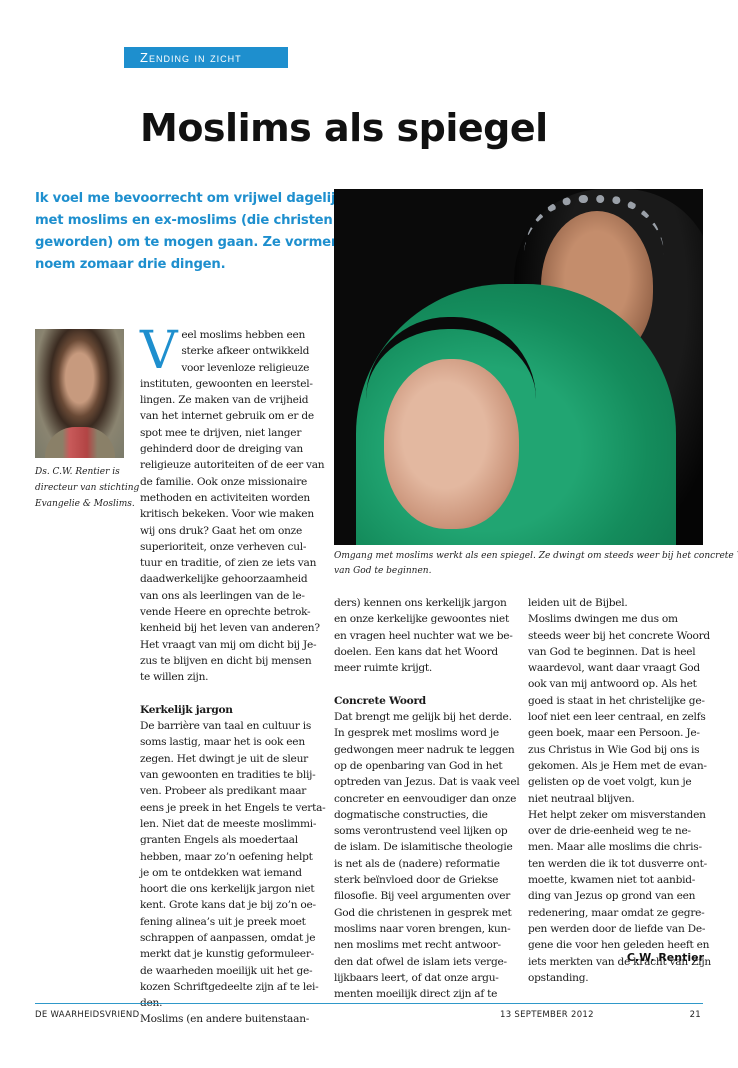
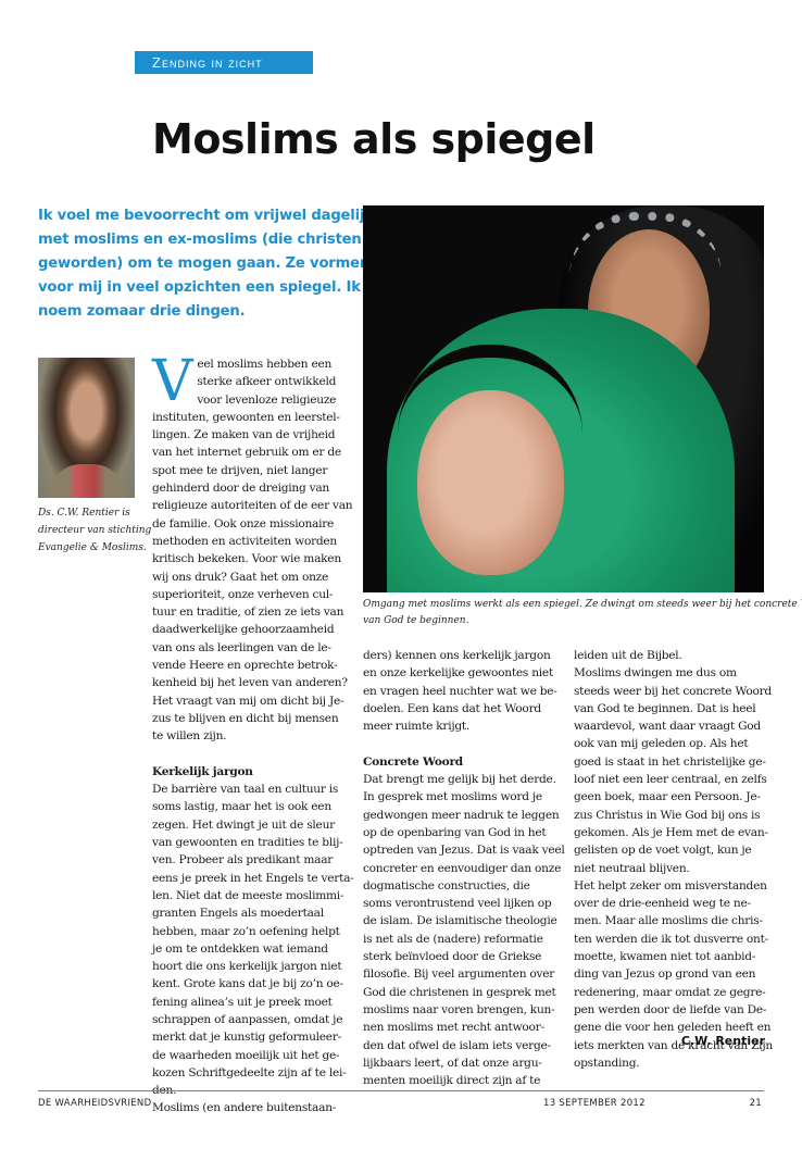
  Zending in zicht
  Moslims als spiegel
  Ik voel me bevoorrecht om vrijwel dageli
  met moslims en ex-moslims (die christen
  geworden) om te mogen gaan. Ze vorme
+ voor mij in veel opzichten een spiegel. Ik
  noem zomaar drie dingen.
  Ds. C.W. Rentier is
  directeur van stichting
  Evangelie & Moslims.
  V
  eel moslims hebben een
  sterke afkeer ontwikkeld
  voor levenloze religieuze
  instituten, gewoonten en leerstel-
  lingen. Ze maken van de vrijheid
  van het internet gebruik om er de
  spot mee te drijven, niet langer
  gehinderd door de dreiging van
  religieuze autoriteiten of de eer van
  de familie. Ook onze missionaire
  methoden en activiteiten worden
  kritisch bekeken. Voor wie maken
  wij ons druk? Gaat het om onze
  superioriteit, onze verheven cul-
  tuur en traditie, of zien ze iets van
  daadwerkelijke gehoorzaamheid
  van ons als leerlingen van de le-
  vende Heere en oprechte betrok-
  kenheid bij het leven van anderen?
  Het vraagt van mij om dicht bij Je-
  zus te blijven en dicht bij mensen
  te willen zijn.
  Kerkelijk jargon
  De barrière van taal en cultuur is
  soms lastig, maar het is ook een
  zegen. Het dwingt je uit de sleur
  van gewoonten en tradities te blij-
  ven. Probeer als predikant maar
  eens je preek in het Engels te verta-
  len. Niet dat de meeste moslimmi-
  granten Engels als moedertaal
  hebben, maar zo’n oefening helpt
  je om te ontdekken wat iemand
  hoort die ons kerkelijk jargon niet
  kent. Grote kans dat je bij zo’n oe-
  fening alinea’s uit je preek moet
  schrappen of aanpassen, omdat je
  merkt dat je kunstig geformuleer-
  de waarheden moeilijk uit het ge-
  kozen Schriftgedeelte zijn af te lei-
  Moslims (en andere buitenstaan-
  Omgang met moslims werkt als een spiegel. Ze dwingt om steeds weer bij het concrete
  van God te beginnen.
  ders) kennen ons kerkelijk jargon
  en onze kerkelijke gewoontes niet
  en vragen heel nuchter wat we be-
  doelen. Een kans dat het Woord
  meer ruimte krijgt.
  Concrete Woord
  Dat brengt me gelijk bij het derde.
  In gesprek met moslims word je
  gedwongen meer nadruk te leggen
  op de openbaring van God in het
  optreden van Jezus. Dat is vaak veel
  concreter en eenvoudiger dan onze
  dogmatische constructies, die
  soms verontrustend veel lijken op
  de islam. De islamitische theologie
  is net als de (nadere) reformatie
  sterk beïnvloed door de Griekse
  filosofie. Bij veel argumenten over
  God die christenen in gesprek met
  moslims naar voren brengen, kun-
  nen moslims met recht antwoor-
  den dat ofwel de islam iets verge-
  lijkbaars leert, of dat onze argu-
  menten moeilijk direct zijn af te
  leiden uit de Bijbel.
  Moslims dwingen me dus om
  steeds weer bij het concrete Woord
  van God te beginnen. Dat is heel
  waardevol, want daar vraagt God
- ook van mij antwoord op. Als het
+ ook van mij geleden op. Als het
  goed is staat in het christelijke ge-
  loof niet een leer centraal, en zelfs
  geen boek, maar een Persoon. Je-
  zus Christus in Wie God bij ons is
  gekomen. Als je Hem met de evan-
  gelisten op de voet volgt, kun je
  niet neutraal blijven.
  Het helpt zeker om misverstanden
  over de drie-eenheid weg te ne-
  men. Maar alle moslims die chris-
  ten werden die ik tot dusverre ont-
  moette, kwamen niet tot aanbid-
  ding van Jezus op grond van een
  redenering, maar omdat ze gegre-
  pen werden door de liefde van De-
  gene die voor hen geleden heeft en
  iets merkten van de kracht van Zijn
  opstanding.
  C.W. Rentier
  DE WAARHEIDSVRIEND
  13 SEPTEMBER 2012
  21
